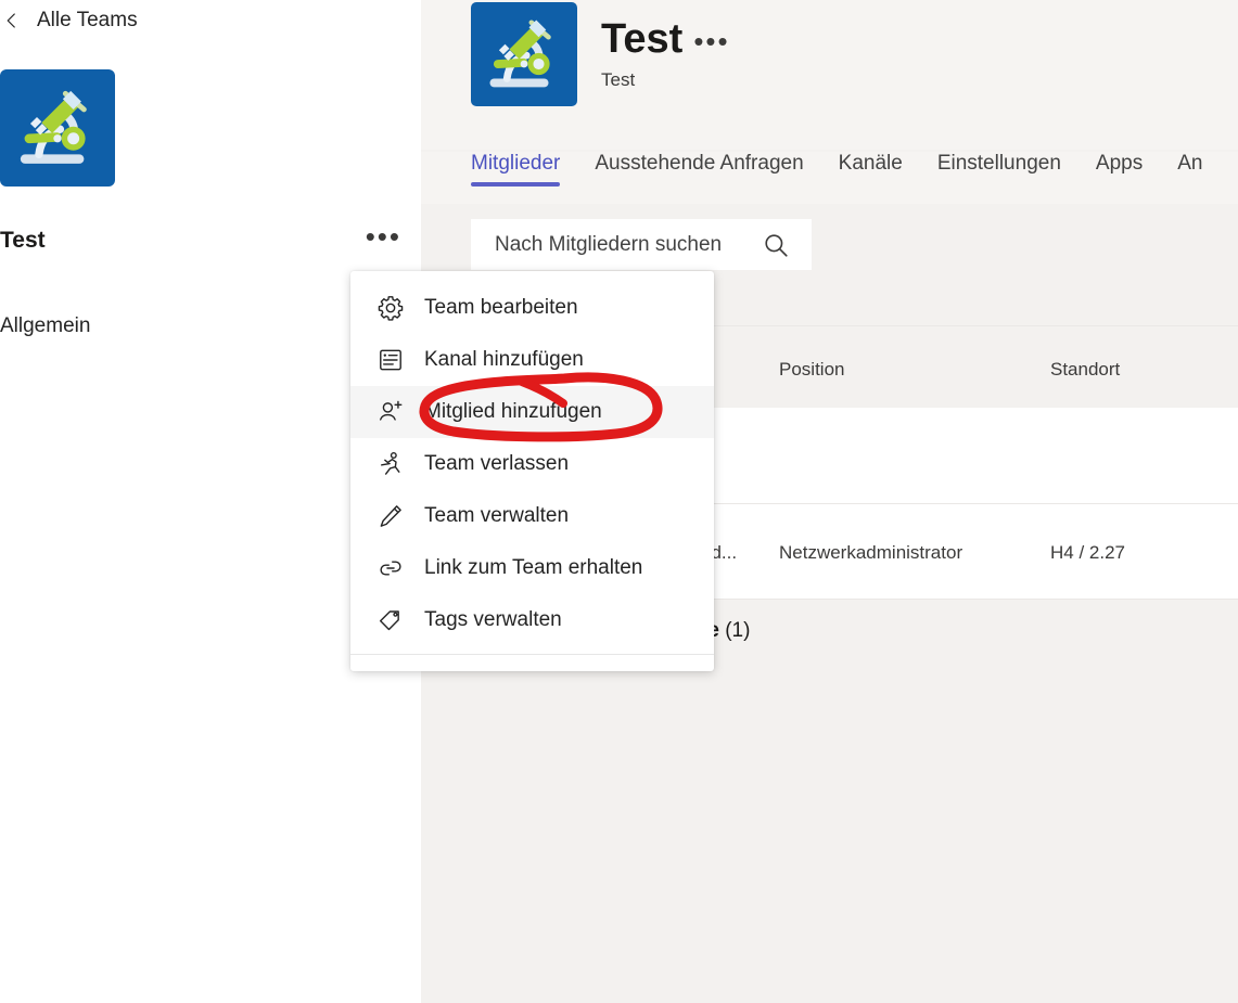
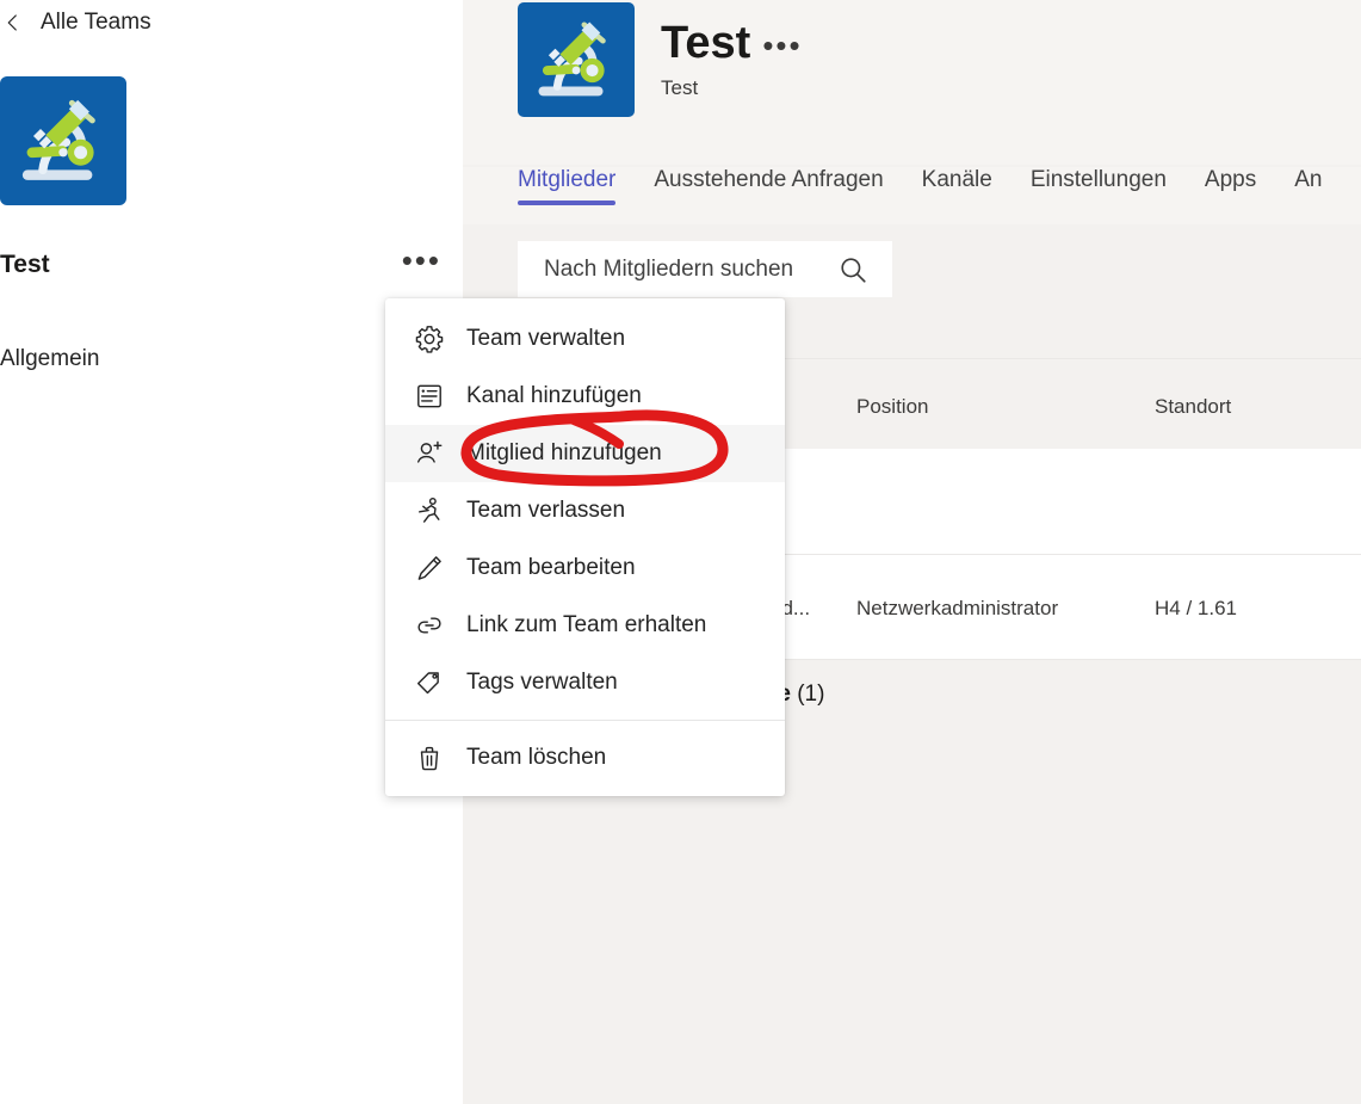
  Alle Teams
  Test
  •••
  Allgemein
  Test
  •••
  Test
  Mitglieder
  Ausstehende Anfragen
  Kanäle
  Einstellungen
  Apps
  An
  Nach Mitgliedern suchen
  Position
  Standort
  d...
  Netzwerkadministrator
- H4 / 2.27
+ H4 / 1.61
- Team bearbeiten
+ Team verwalten
  Kanal hinzufügen
  Mitglied hinzufügen
  Team verlassen
- Team verwalten
+ Team bearbeiten
  Link zum Team erhalten
  Tags verwalten
+ Team löschen
